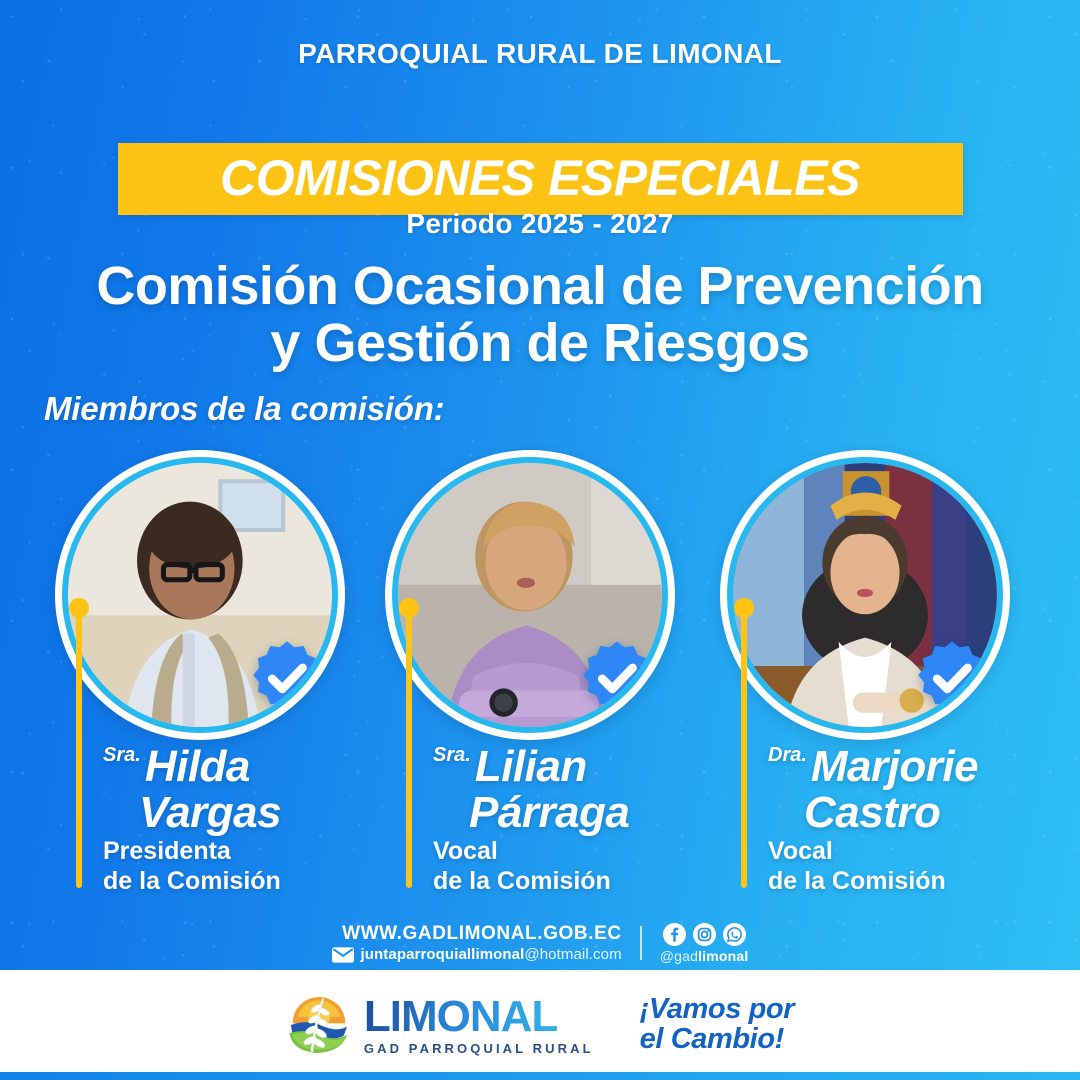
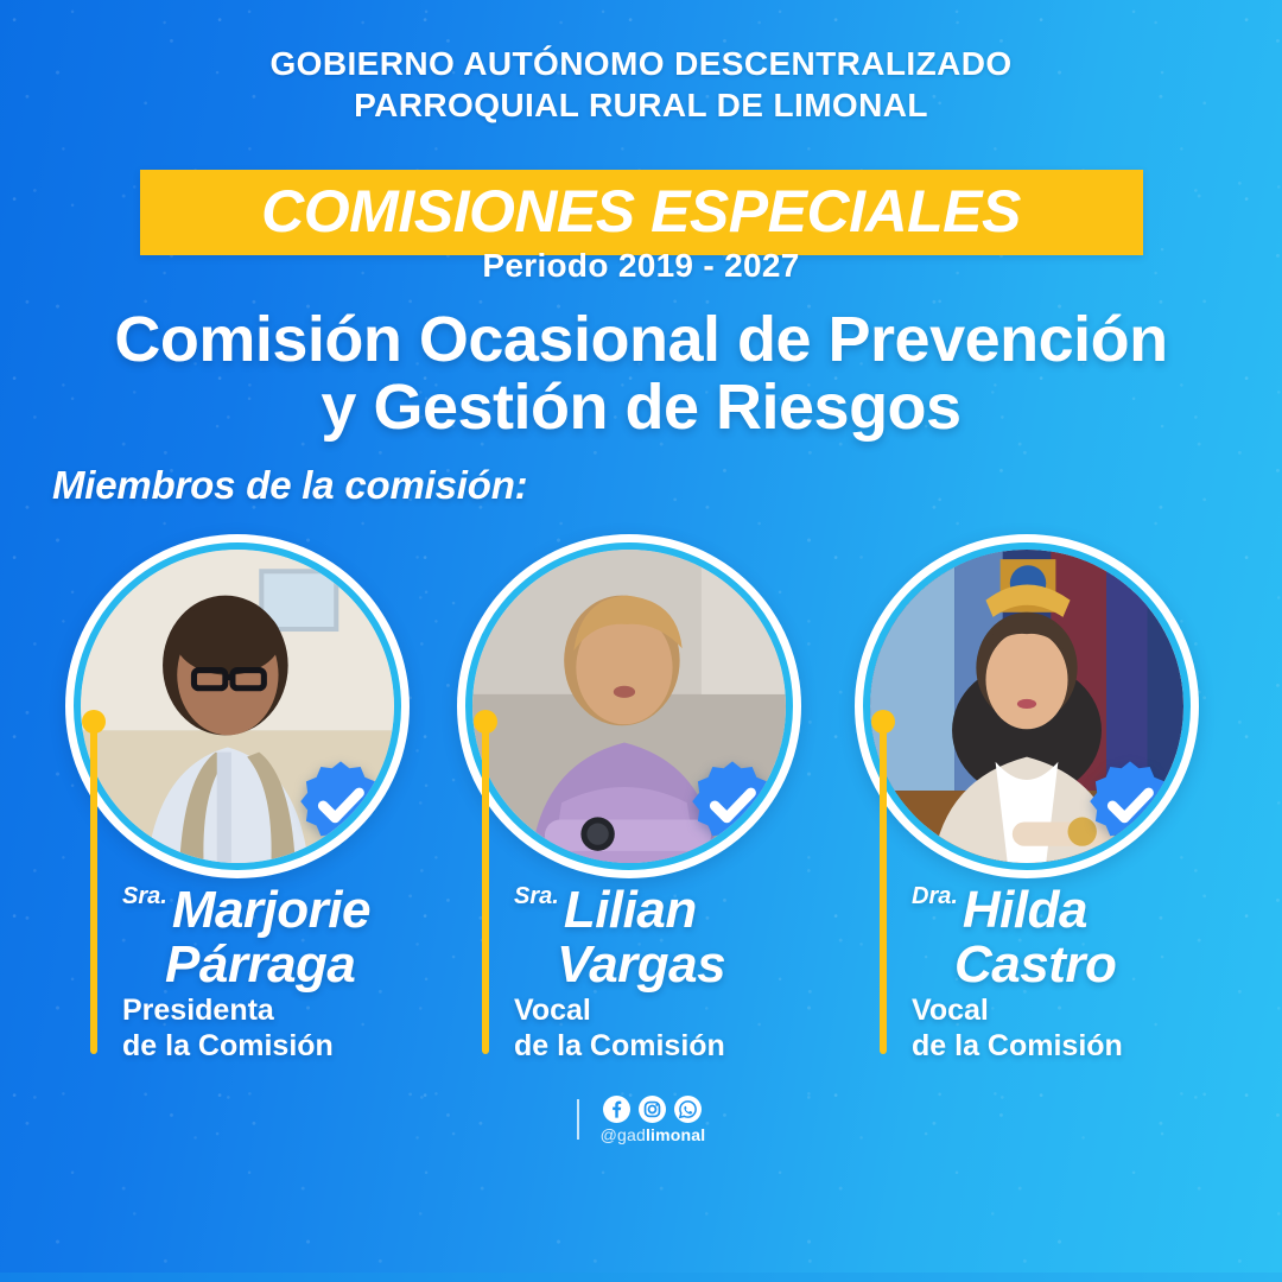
+ GOBIERNO AUTÓNOMO DESCENTRALIZADO
  PARROQUIAL RURAL DE LIMONAL
  COMISIONES ESPECIALES
- Periodo 2025 - 2027
+ Periodo 2019 - 2027
  Comisión Ocasional de Prevención
  y Gestión de Riesgos
  Miembros de la comisión:
- Sra.Hilda
+ Sra.Marjorie
- Vargas
+ Párraga
  Presidenta
  de la Comisión
  Sra.Lilian
- Párraga
+ Vargas
  Vocal
  de la Comisión
- Dra.Marjorie
+ Dra.Hilda
  Castro
  Vocal
  de la Comisión
- WWW.GADLIMONAL.GOB.EC
- juntaparroquiallimonal@hotmail.com
  @gadlimonal
- LIMONAL
- GAD PARROQUIAL RURAL
- ¡Vamos por
- el Cambio!
